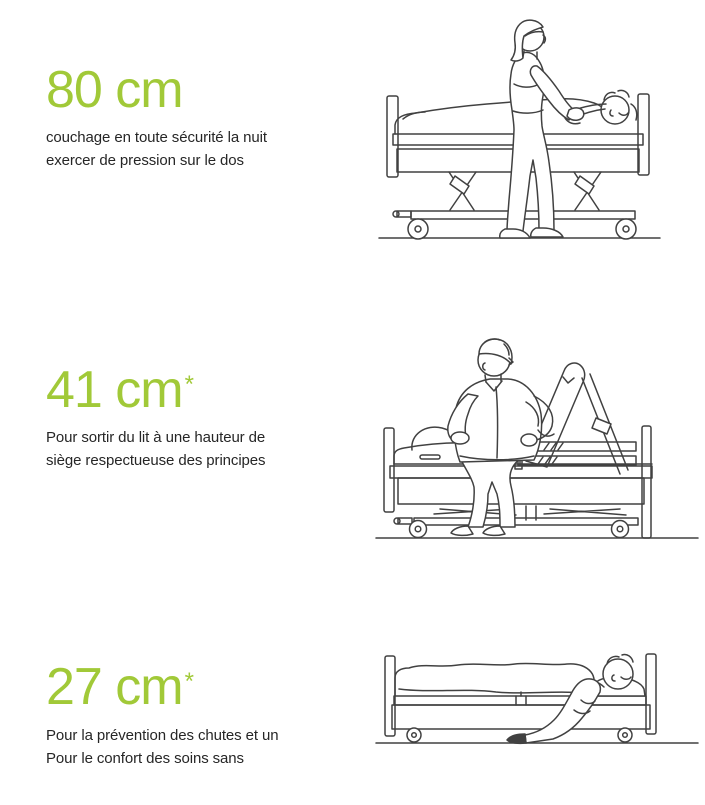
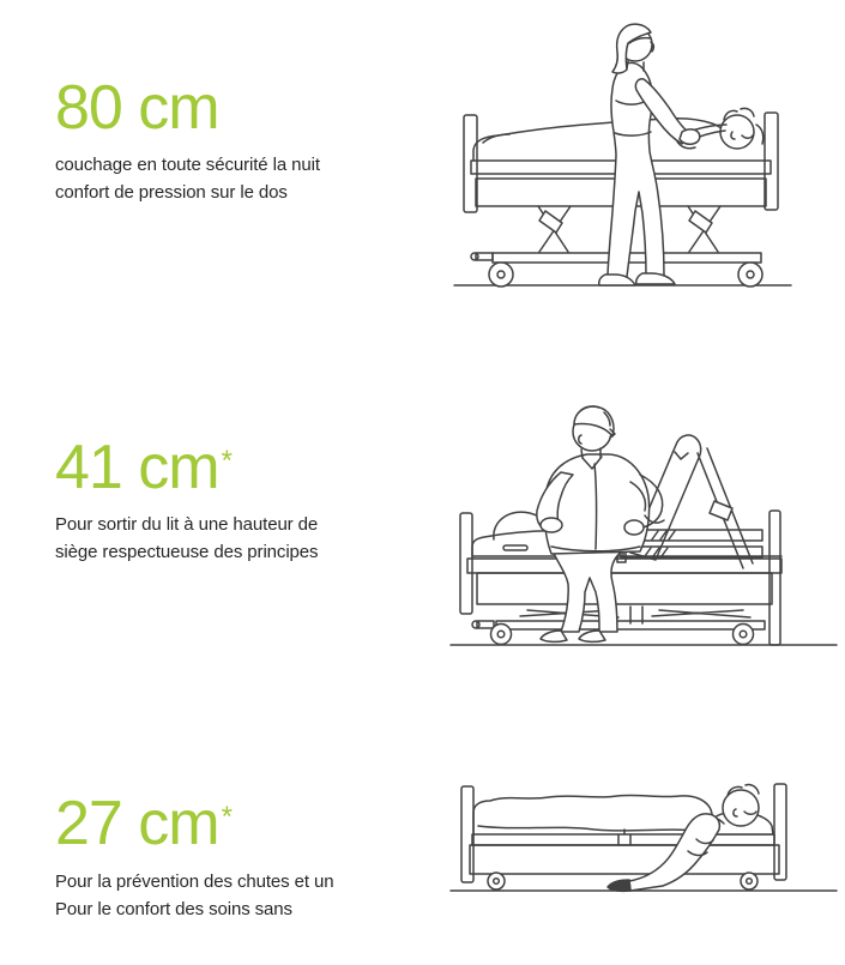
  80 cm
  couchage en toute sécurité la nuit
- exercer de pression sur le dos
+ confort de pression sur le dos
  41 cm*
  Pour sortir du lit à une hauteur de
  siège respectueuse des principes
  27 cm*
  Pour la prévention des chutes et un
  Pour le confort des soins sans
